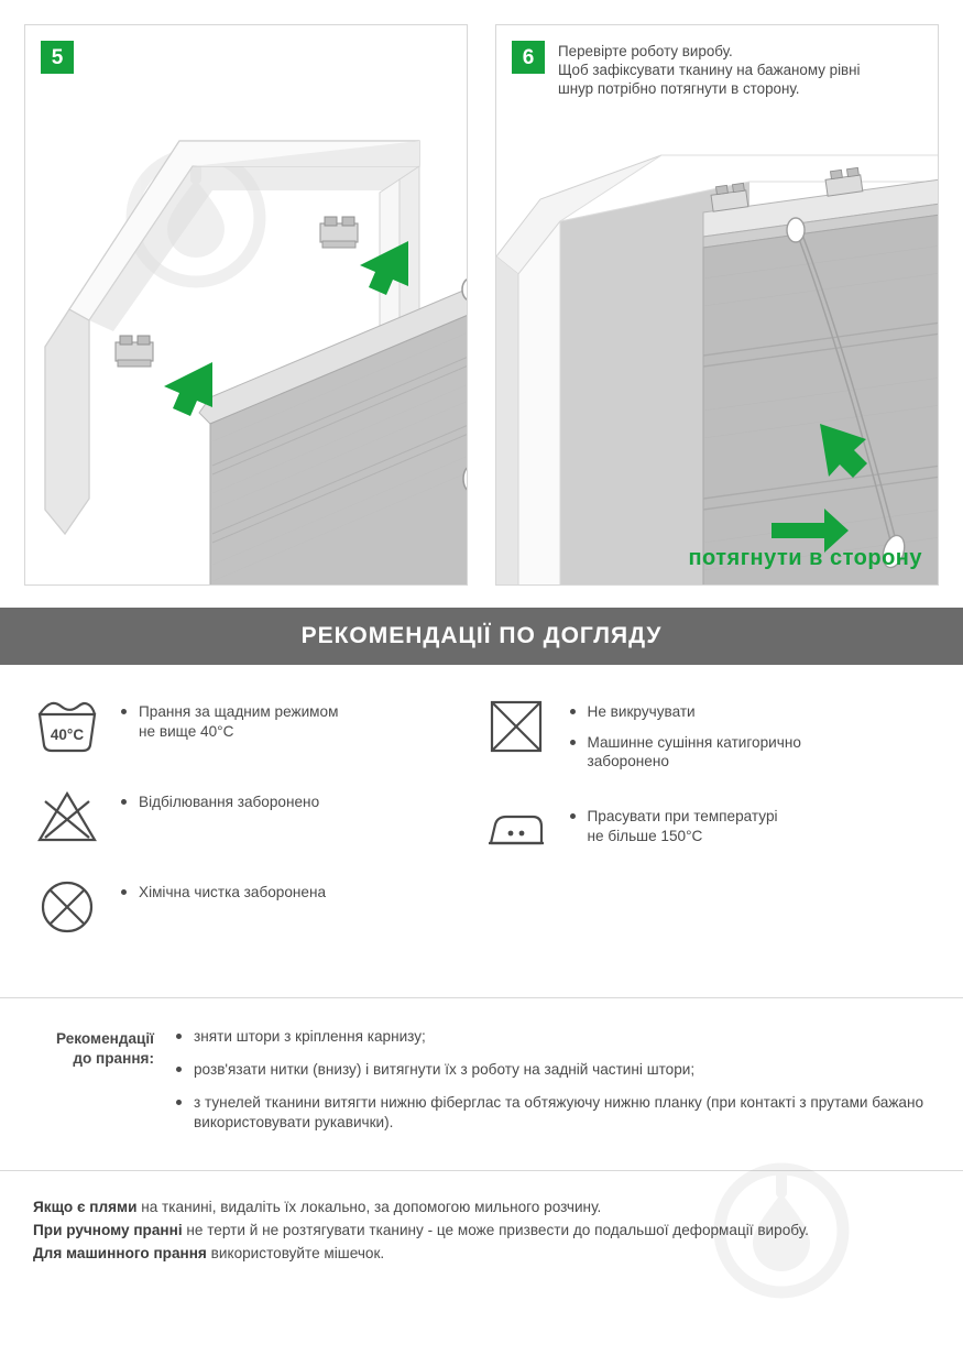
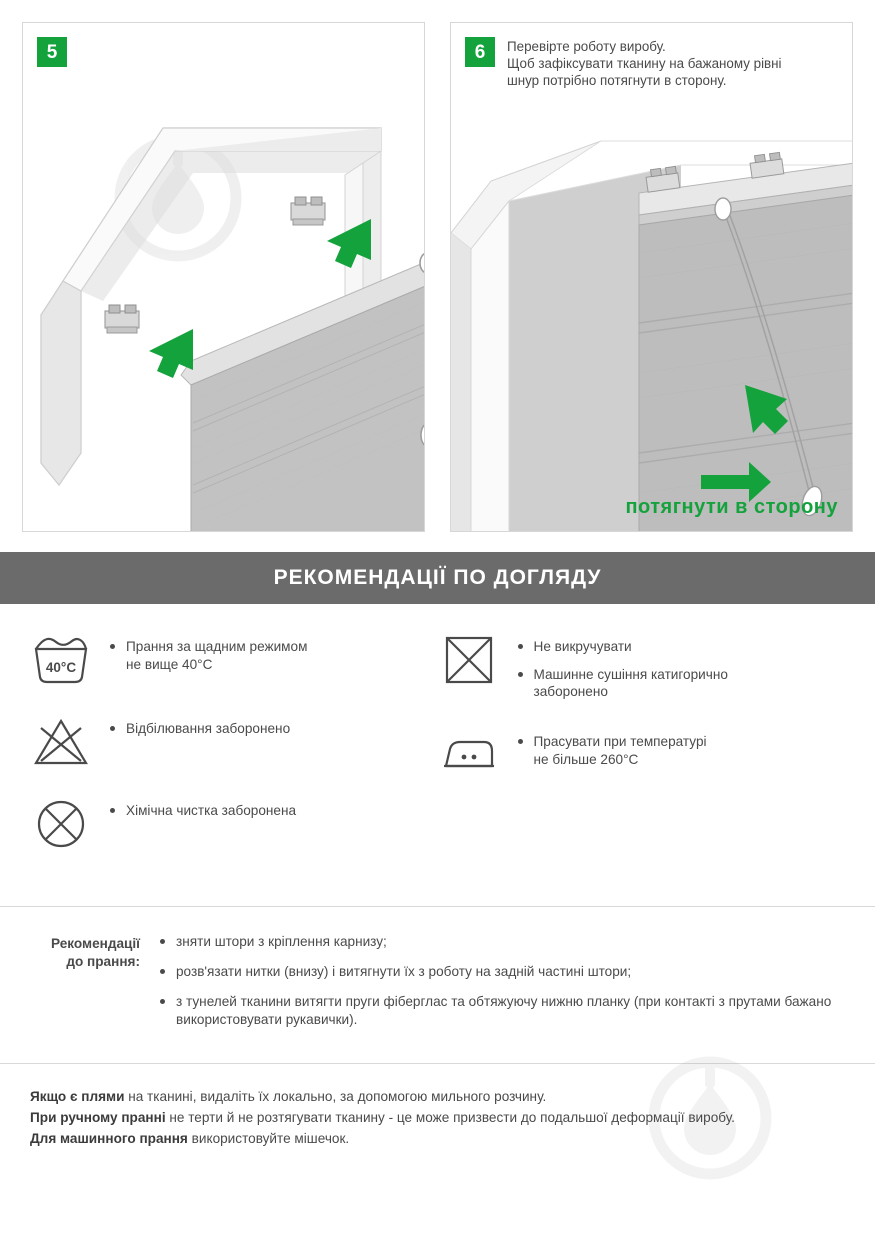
  5
  6
  Перевірте роботу виробу.
  Щоб зафіксувати тканину на бажаному рівні
  шнур потрібно потягнути в сторону.
  потягнути в сторону
  РЕКОМЕНДАЦІЇ ПО ДОГЛЯДУ
  40°C
  Прання за щадним режимом
  не вище 40°С
  Відбілювання заборонено
  Хімічна чистка заборонена
  Не викручувати
  Машинне сушіння катигорично
  заборонено
  Прасувати при температурі
- не більше 150°С
+ не більше 260°С
  Рекомендації
  до прання:
  зняти штори з кріплення карнизу;
  розв'язати нитки (внизу) і витягнути їх з роботу на задній частині штори;
- з тунелей тканини витягти нижню фіберглас та обтяжуючу нижню планку (при контакті з прутами бажано використовувати рукавички).
+ з тунелей тканини витягти пруги фіберглас та обтяжуючу нижню планку (при контакті з прутами бажано використовувати рукавички).
  Якщо є плями на тканині, видаліть їх локально, за допомогою мильного розчину.
  При ручному пранні не терти й не розтягувати тканину - це може призвести до подальшої деформації виробу.
  Для машинного прання використовуйте мішечок.
